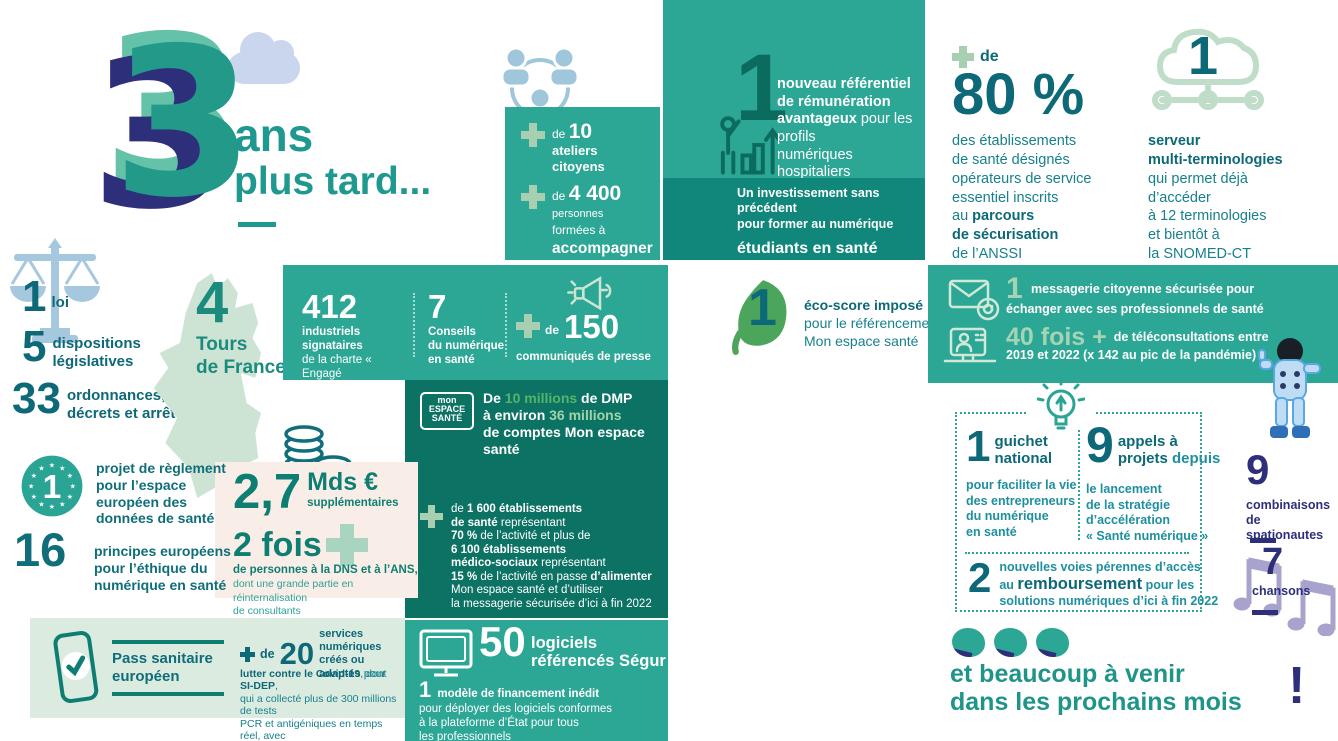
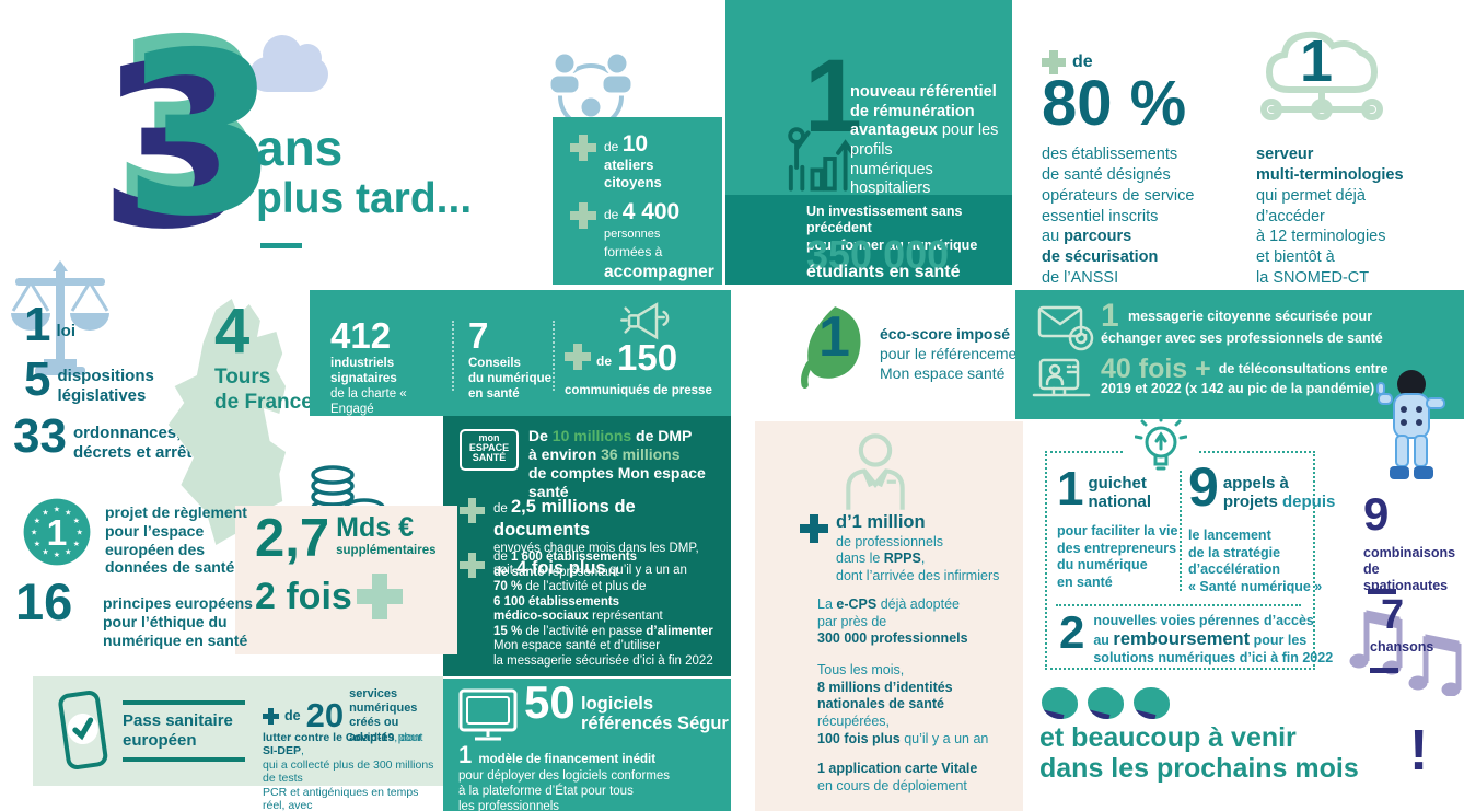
  3
  3
  ans
  plus tard...
  de 10
  ateliers
  citoyens
  de 4 400
  personnes
  formées à
  accompagner
  1
  nouveau référentiel
  de rémunération
  avantageux pour les profils
  numériques
  hospitaliers
  Un investissement sans précédent
  pour former au numérique
+ 350 000
  étudiants en santé
  de
  80 %
  des établissements
  de santé désignés
  opérateurs de service
  essentiel inscrits
  au parcours
  de sécurisation
  de l’ANSSI
  1
  serveur
  multi-terminologies
  qui permet déjà
  d’accéder
  à 12 terminologies
  et bientôt à
  la SNOMED-CT
  1
  loi
  5
  dispositions
  législatives
  33
  ordonnances
  décrets et arrêt
  4
  Tours
  de France
  412
  industriels signataires
  de la charte « Engagé
  7
  Conseils
  du numérique
  en santé
  de
  150
  communiqués de presse
  1
  éco-score imposé
  pour le référenceme
  Mon espace santé
  1 messagerie citoyenne sécurisée pour
  échanger avec ses professionnels de santé
  40 fois + de téléconsultations entre
  2019 et 2022 (x 142 au pic de la pandémie)
  mon
  ESPACE
  SANTÉ
  De 10 millions de DMP
  à environ 36 millions
  de comptes Mon espace santé
+ de 2,5 millions de documents
+ envoyés chaque mois dans les DMP,
+ soit 4 fois plus qu’il y a un an
  de 1 600 établissements
  de santé représentant
  70 % de l’activité et plus de
  6 100 établissements
  médico-sociaux représentant
  15 % de l’activité en passe d’alimenter
  Mon espace santé et d’utiliser
  la messagerie sécurisée d’ici à fin 2022
  2,7
  Mds €
  supplémentaires
  2 fois
- de personnes à la DNS et à l’ANS,
- dont une grande partie en réinternalisation
- de consultants
  ★
  ★
  ★
  ★
  ★
  ★
  ★
  ★
  ★
  ★
  ★
  ★
  1
  projet de règlement
  pour l’espace
  européen des
  données de santé
  16
  principes européens
  pour l’éthique du
  numérique en santé
  Pass sanitaire
  européen
  de
  20
  services numériques
  créés ou adaptés pour
  lutter contre le Covid-19, dont SI-DEP,
  qui a collecté plus de 300 millions de tests
  PCR et antigéniques en temps réel, avec
  50
  logiciels
  référencés Ségur
  1 modèle de financement inédit
  pour déployer des logiciels conformes
  à la plateforme d’État pour tous
  les professionnels
+ d’1 million
+ de professionnels
+ dans le RPPS,
+ dont l’arrivée des infirmiers
+ La e-CPS déjà adoptée
+ par près de
+ 300 000 professionnels
+ Tous les mois,
+ 8 millions d’identités
+ nationales de santé
+ récupérées,
+ 100 fois plus qu’il y a un an
+ 1 application carte Vitale
+ en cours de déploiement
  1
  guichet
  national
  pour faciliter la vie
  des entrepreneurs
  du numérique
  en santé
  9
  appels à
  projets depuis
  le lancement
  de la stratégie
  d’accélération
  « Santé numérique »
  2
  nouvelles voies pérennes d’accès
  au remboursement pour les
  solutions numériques d’ici à fin 2022
  9
  combinaisons
  de spationautes
  7
  chansons
  et beaucoup à venir
  dans les prochains mois
  !
